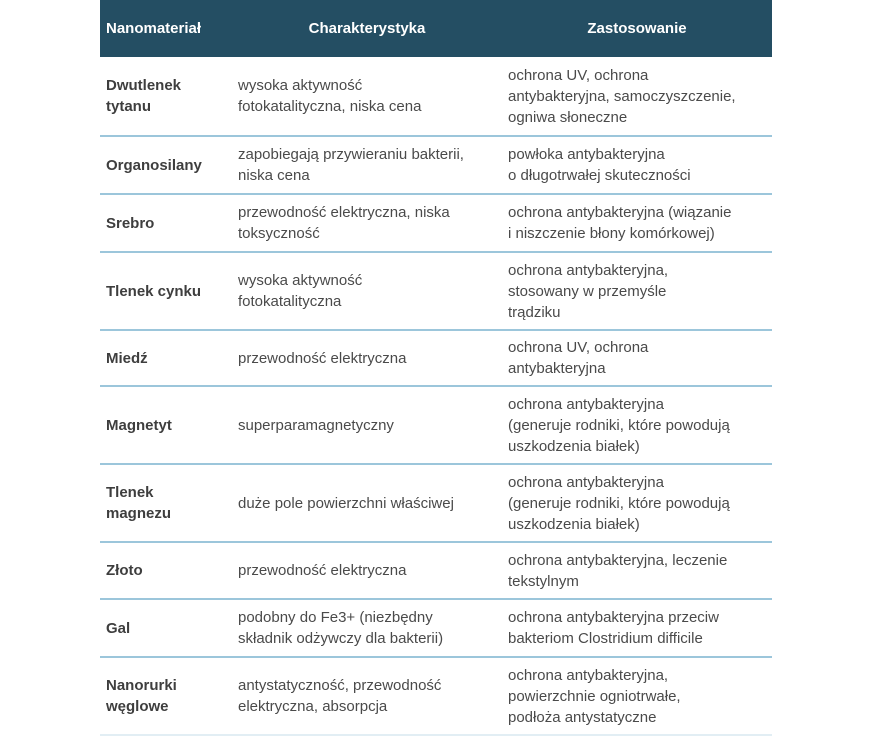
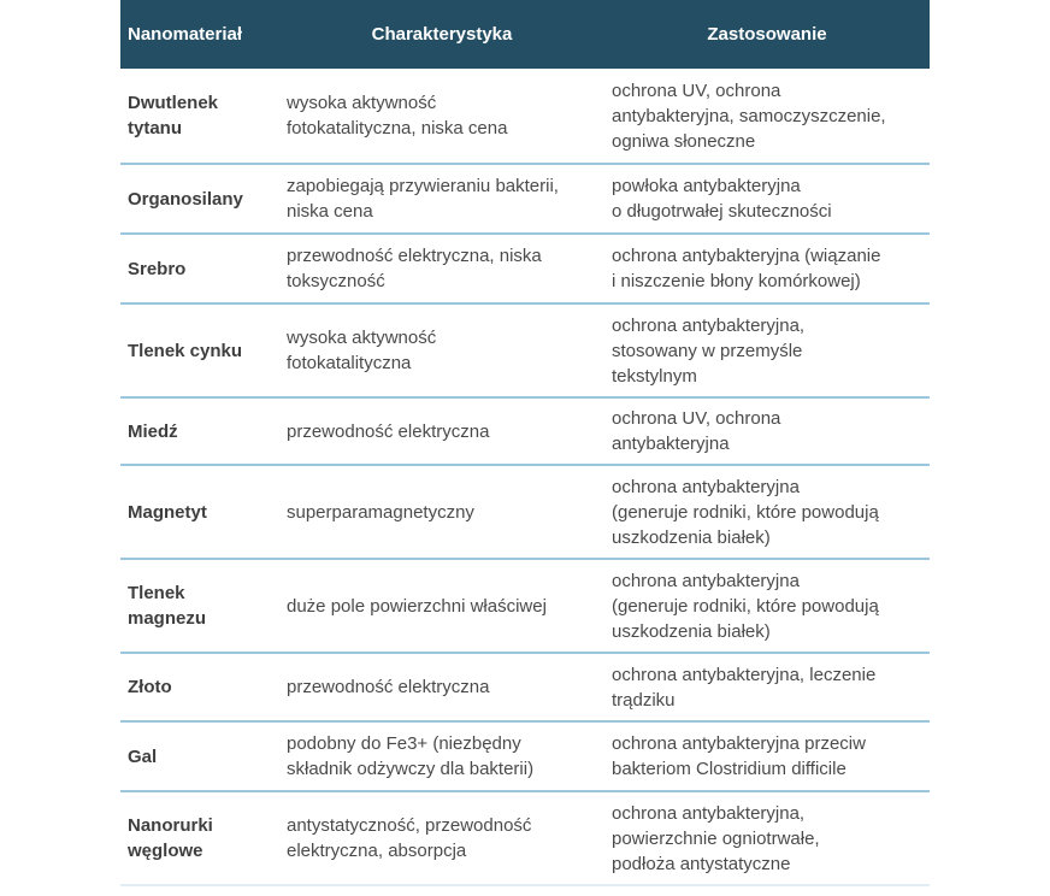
  Nanomateriał
  Charakterystyka
  Zastosowanie
  Dwutlenek
  tytanu
  wysoka aktywność
  fotokatalityczna, niska cena
  ochrona UV, ochrona
  antybakteryjna, samoczyszczenie,
  ogniwa słoneczne
  Organosilany
  zapobiegają przywieraniu bakterii,
  niska cena
  powłoka antybakteryjna
  o długotrwałej skuteczności
  Srebro
  przewodność elektryczna, niska
  toksyczność
  ochrona antybakteryjna (wiązanie
  i niszczenie błony komórkowej)
  Tlenek cynku
  wysoka aktywność
  fotokatalityczna
  ochrona antybakteryjna,
  stosowany w przemyśle
- trądziku
+ tekstylnym
  Miedź
  przewodność elektryczna
  ochrona UV, ochrona
  antybakteryjna
  Magnetyt
  superparamagnetyczny
  ochrona antybakteryjna
  (generuje rodniki, które powodują
  uszkodzenia białek)
  Tlenek
  magnezu
  duże pole powierzchni właściwej
  ochrona antybakteryjna
  (generuje rodniki, które powodują
  uszkodzenia białek)
  Złoto
  przewodność elektryczna
  ochrona antybakteryjna, leczenie
- tekstylnym
+ trądziku
  Gal
  podobny do Fe3+ (niezbędny
  składnik odżywczy dla bakterii)
  ochrona antybakteryjna przeciw
  bakteriom Clostridium difficile
  Nanorurki
  węglowe
  antystatyczność, przewodność
  elektryczna, absorpcja
  ochrona antybakteryjna,
  powierzchnie ogniotrwałe,
  podłoża antystatyczne
